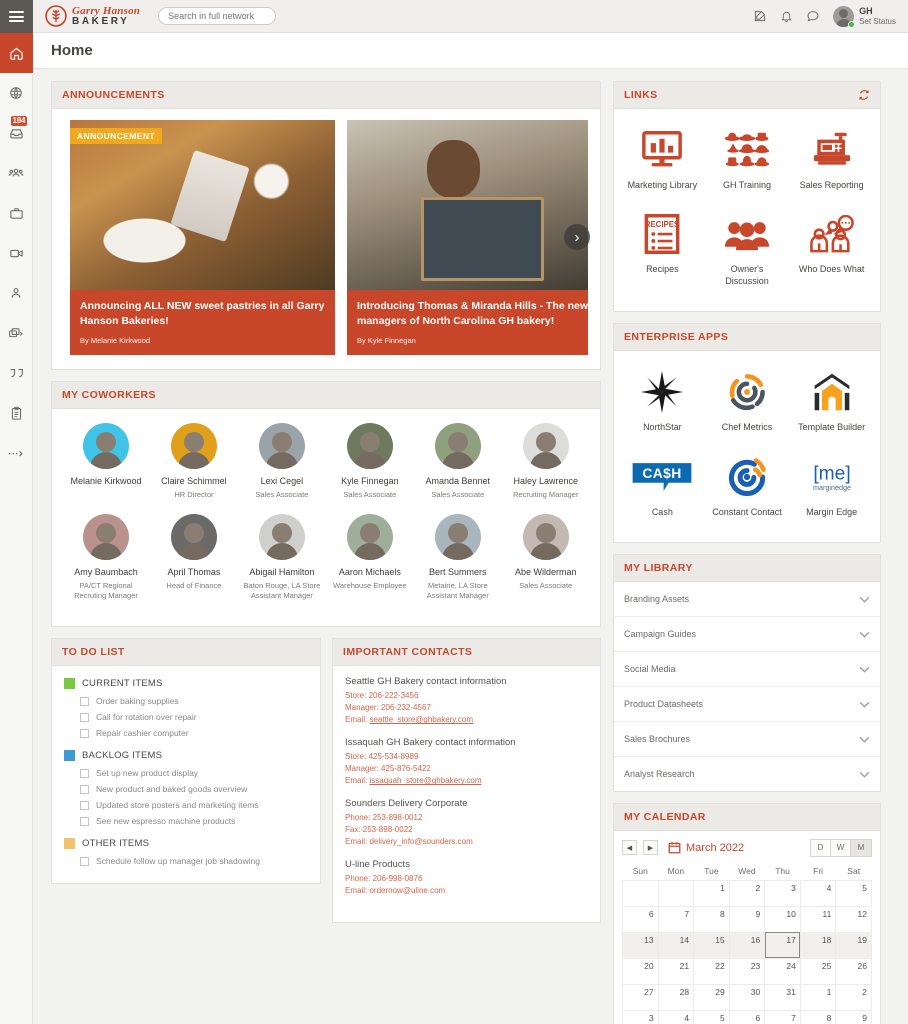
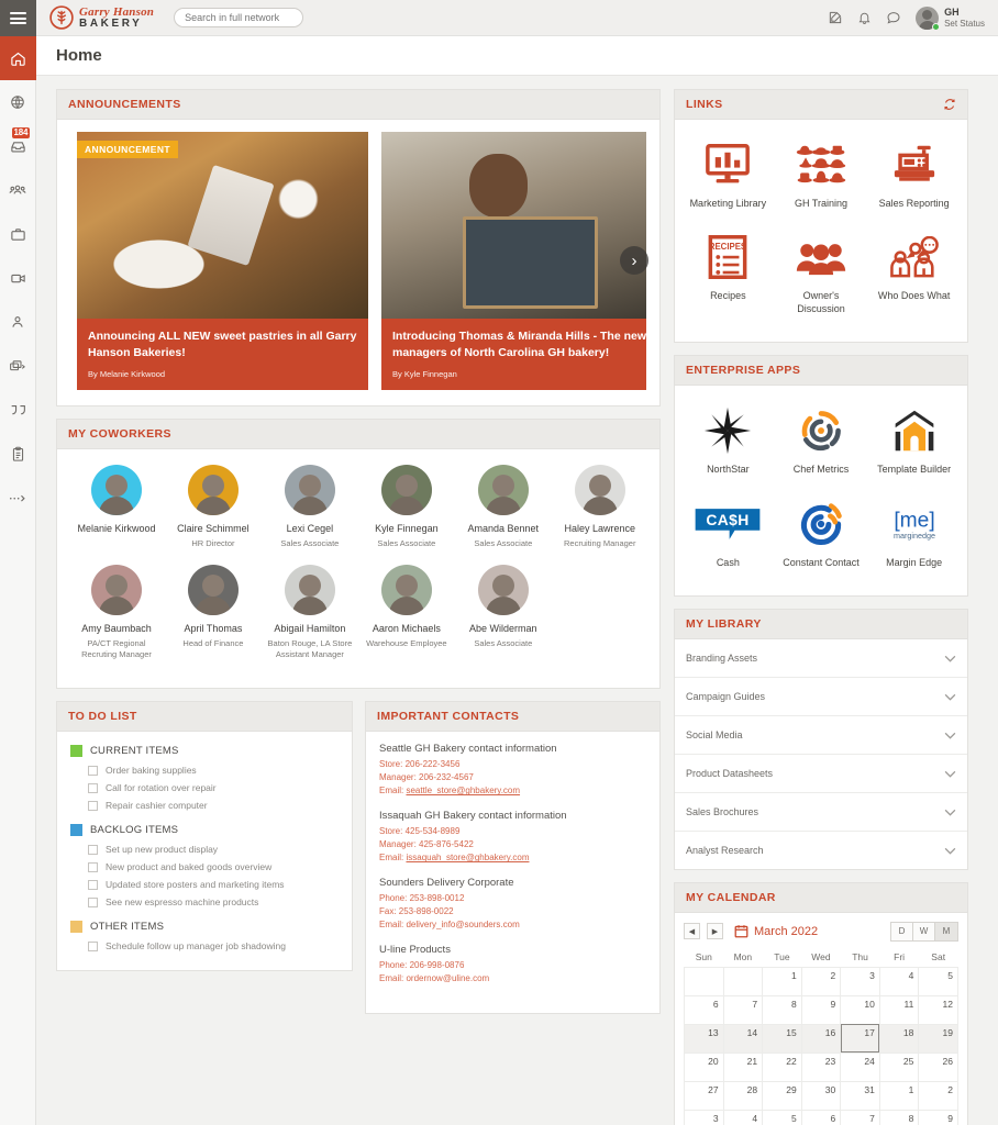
  184
  Garry Hanson
  BAKERY
  Search in full network
  GH
  Set Status
  Home
  ANNOUNCEMENTS
  ANNOUNCEMENT
  Announcing ALL NEW sweet pastries in all Garry Hanson Bakeries!
  By Melanie Kirkwood
  Introducing Thomas & Miranda Hills - The new managers of North Carolina GH bakery!
  By Kyle Finnegan
  ›
  MY COWORKERS
  Melanie Kirkwood
  Claire Schimmel
  HR Director
  Lexi Cegel
  Sales Associate
  Kyle Finnegan
  Sales Associate
  Amanda Bennet
  Sales Associate
  Haley Lawrence
  Recruiting Manager
  Amy Baumbach
  PA/CT Regional Recruting Manager
  April Thomas
  Head of Finance
  Abigail Hamilton
  Baton Rouge, LA Store Assistant Manager
  Aaron Michaels
  Warehouse Employee
- Bert Summers
- Metairie, LA Store Assistant Manager
  Abe Wilderman
  Sales Associate
  TO DO LIST
  CURRENT ITEMS
  Order baking supplies
  Call for rotation over repair
  Repair cashier computer
  BACKLOG ITEMS
  Set up new product display
  New product and baked goods overview
  Updated store posters and marketing items
  See new espresso machine products
  OTHER ITEMS
  Schedule follow up manager job shadowing
  IMPORTANT CONTACTS
  Seattle GH Bakery contact information
  Store: 206-222-3456
  Manager: 206-232-4567
  Email: seattle_store@ghbakery.com
  Issaquah GH Bakery contact information
  Store: 425-534-8989
  Manager: 425-876-5422
  Email: issaquah_store@ghbakery.com
  Sounders Delivery Corporate
  Phone: 253-898-0012
  Fax: 253-898-0022
  Email: delivery_info@sounders.com
  U-line Products
  Phone: 206-998-0876
  Email: ordernow@uline.com
  LINKS
  Marketing Library
  GH Training
  Sales Reporting
  RECIPES
  Recipes
  Owner's Discussion
  Who Does What
  ENTERPRISE APPS
  NorthStar
  Chef Metrics
  Template Builder
  CA$H
  Cash
  Constant Contact
  [me]
  marginedge
  Margin Edge
  MY LIBRARY
  Branding Assets
  Campaign Guides
  Social Media
  Product Datasheets
  Sales Brochures
  Analyst Research
  MY CALENDAR
  March 2022
  D
  W
  M
  Sun	Mon	Tue	Wed	Thu	Fri	Sat
  		1	2	3	4	5
  6	7	8	9	10	11	12
  13	14	15	16	17	18	19
  20	21	22	23	24	25	26
  27	28	29	30	31	1	2
  3	4	5	6	7	8	9
